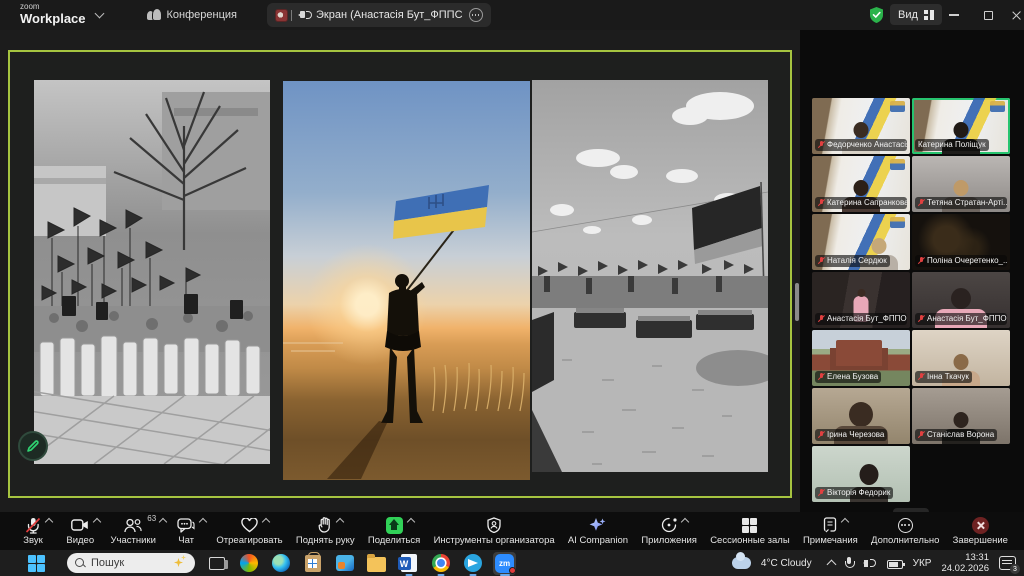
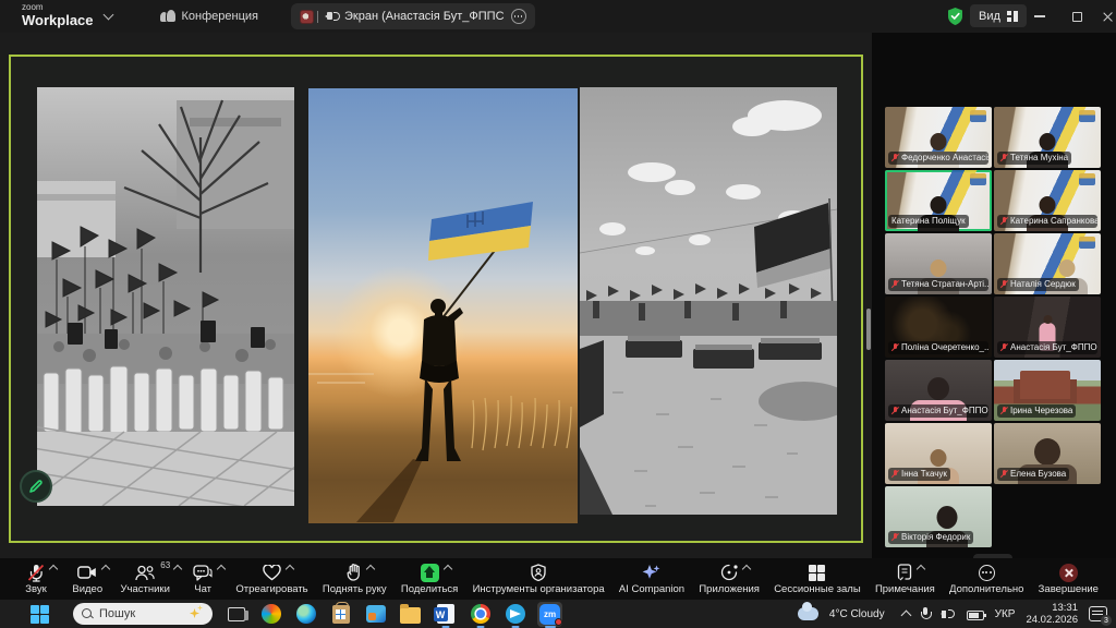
  zoom
  Workplace
  Конференция
  Экран (Анастасія Бут_ФППС
  Вид
  Федорченко Анастасі
+ Тетяна Мухіна
  Катерина Поліщук
  Катерина Сапранкова
  Тетяна Стратан-Арті..
  Наталія Сердюк
  Поліна Очеретенко_..
  Анастасія Бут_ФППО
  Анастасія Бут_ФППО
- Елена Бузова
+ Ірина Черезова
  Інна Ткачук
- Ірина Черезова
+ Елена Бузова
- Станіслав Ворона
  Вікторія Федорик
  Звук
  Видео
  63
  Участники
  Чат
  Отреагировать
  Поднять руку
  Поделиться
  Инструменты организатора
  AI Companion
  Приложения
  Сессионные залы
  Примечания
  Дополнительно
  Завершение
  Пошук
  W
  zm
  4°C Cloudy
  УКР
  13:31
  24.02.2026
